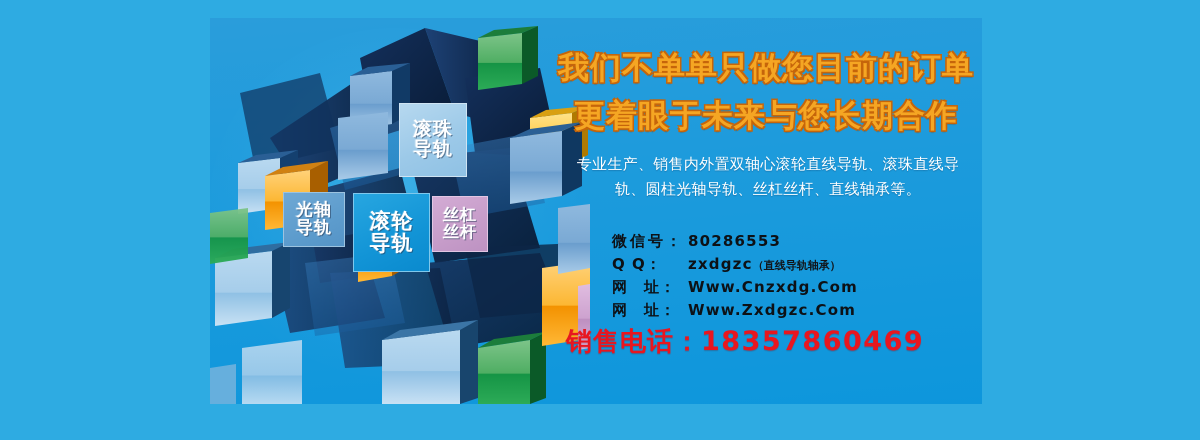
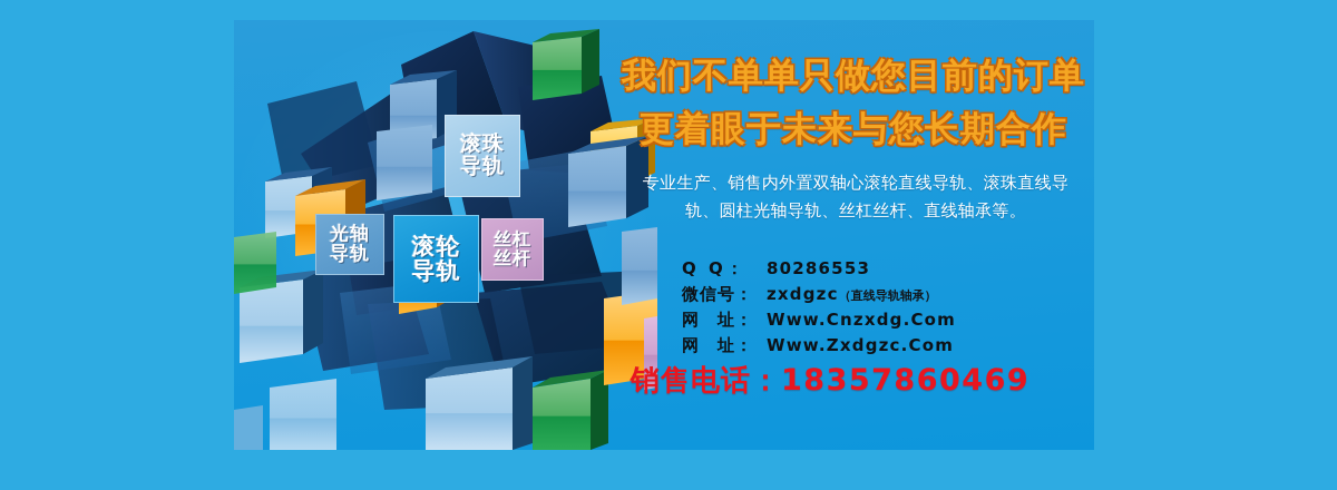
  滚珠
  导轨
  光轴
  导轨
  滚轮
  导轨
  丝杠
  丝杆
  我们不单单只做您目前的订单
  更着眼于未来与您长期合作
  专业生产、销售内外置双轴心滚轮直线导轨、滚珠直线导轨、圆柱光轴导轨、丝杠丝杆、直线轴承等。
- 微信号：
+ Q Q：
  80286553
- Q Q：
+ 微信号：
  zxdgzc
  （直线导轨轴承）
  网 址：
  Www.Cnzxdg.Com
  网 址：
  Www.Zxdgzc.Com
  销售电话：18357860469
